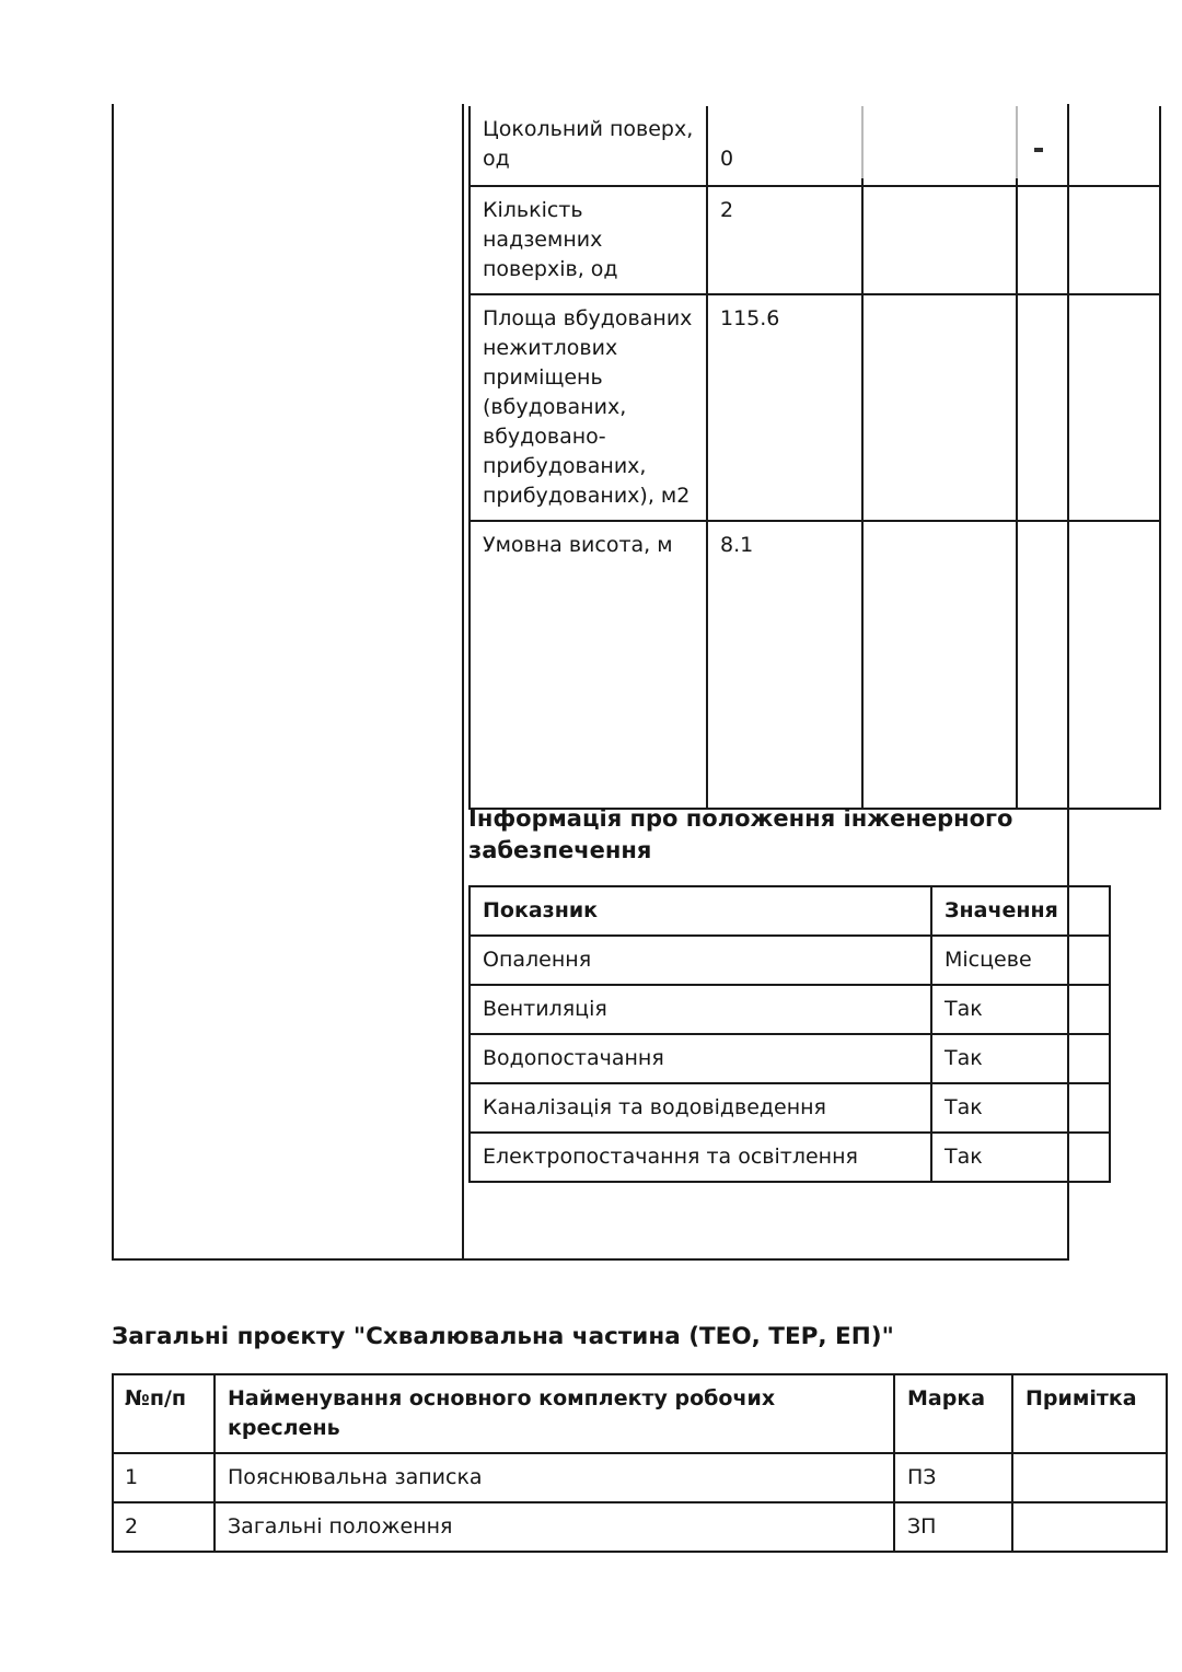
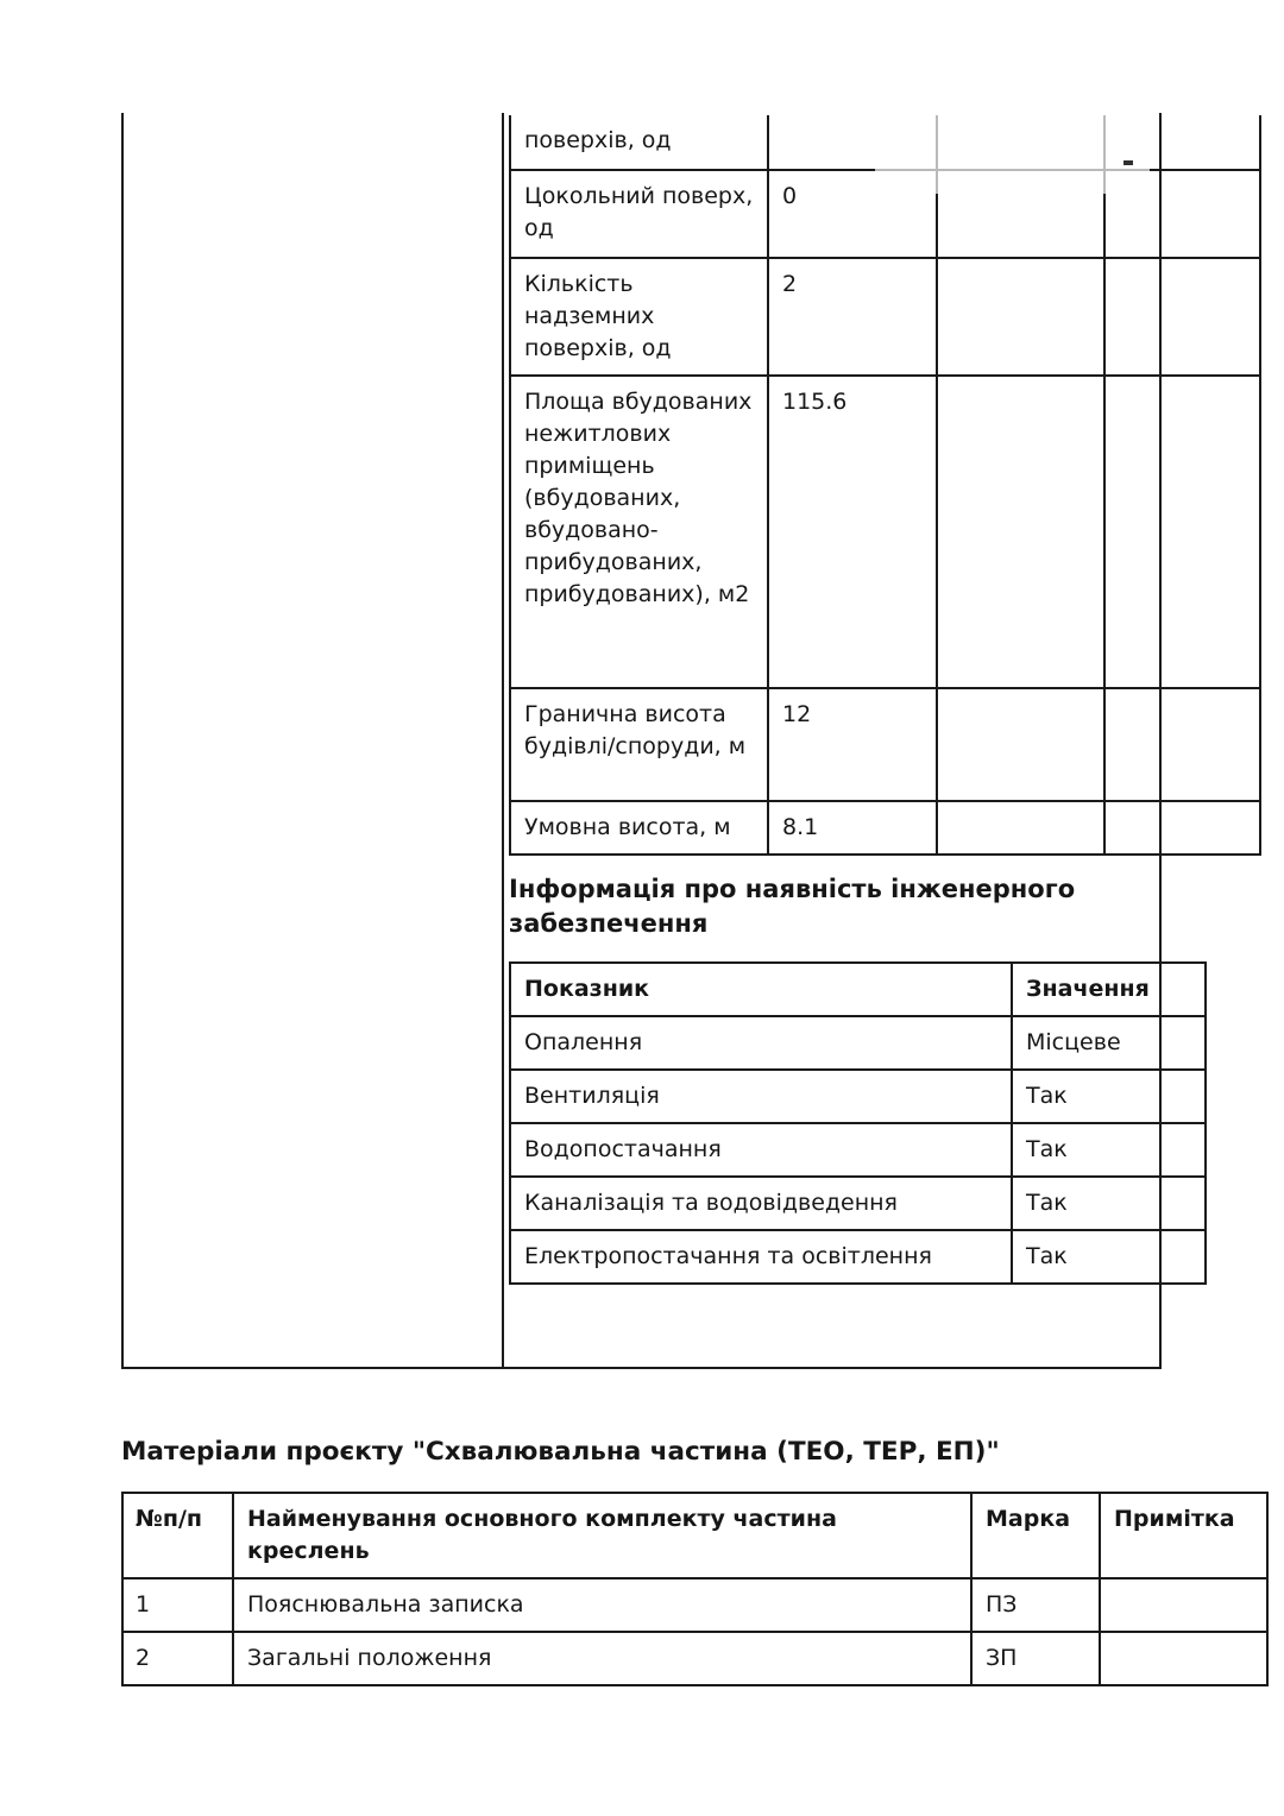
+ поверхів, од
  Цокольний поверх, од	0
  Кількість надземних поверхів, од	2
  Площа вбудованих нежитлових приміщень (вбудованих, вбудовано-прибудованих, прибудованих), м2	115.6
+ Гранична висота будівлі/споруди, м	12
  Умовна висота, м	8.1
- Інформація про положення інженерного забезпечення
+ Інформація про наявність інженерного забезпечення
  Показник	Значення
  Опалення	Місцеве
  Вентиляція	Так
  Водопостачання	Так
  Каналізація та водовідведення	Так
  Електропостачання та освітлення	Так
- Загальні проєкту "Схвалювальна частина (ТЕО, ТЕР, ЕП)"
+ Матеріали проєкту "Схвалювальна частина (ТЕО, ТЕР, ЕП)"
- №п/п	Найменування основного комплекту робочих креслень	Марка	Примітка
+ №п/п	Найменування основного комплекту частина креслень	Марка	Примітка
  1	Пояснювальна записка	ПЗ
  2	Загальні положення	ЗП
